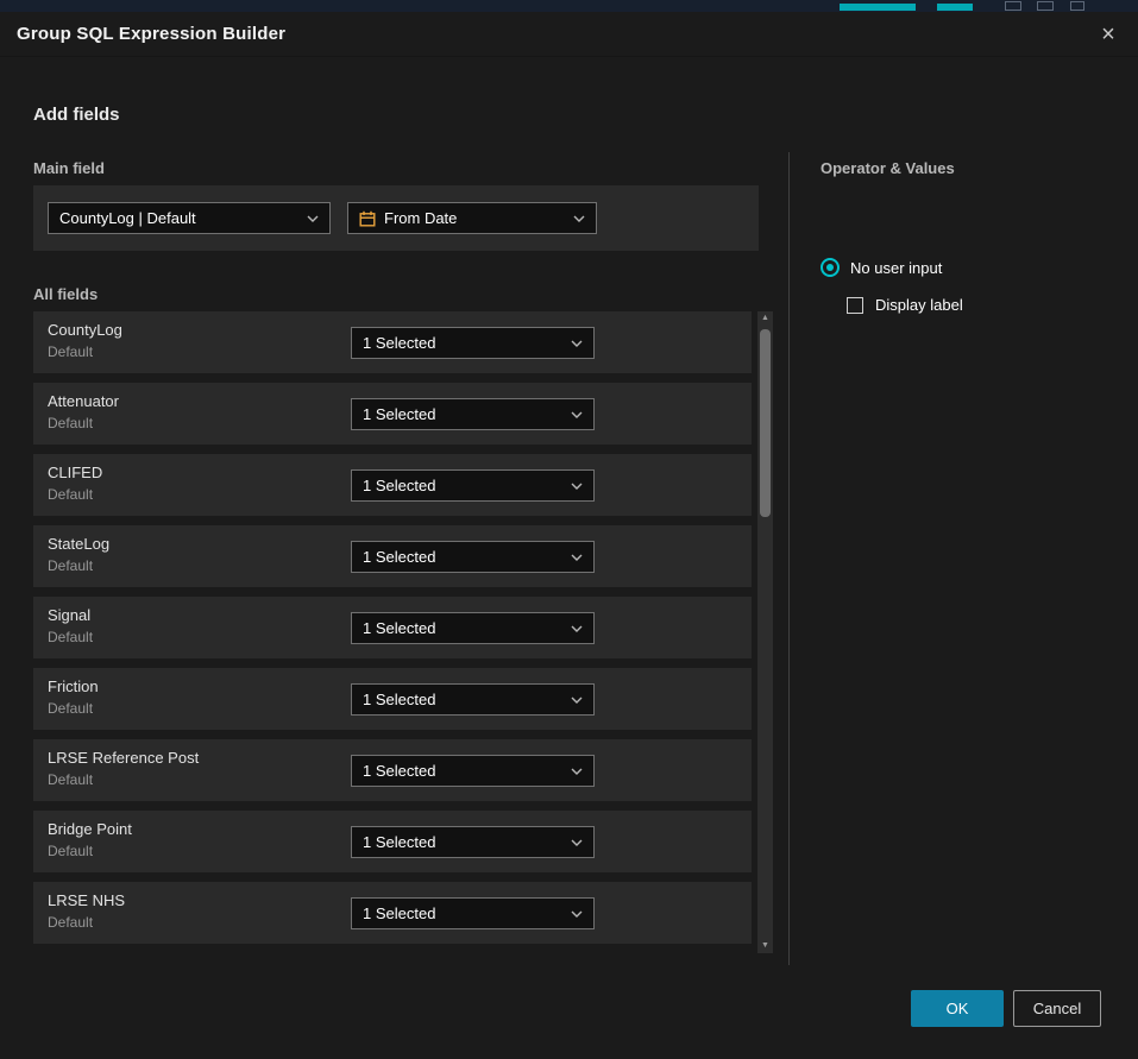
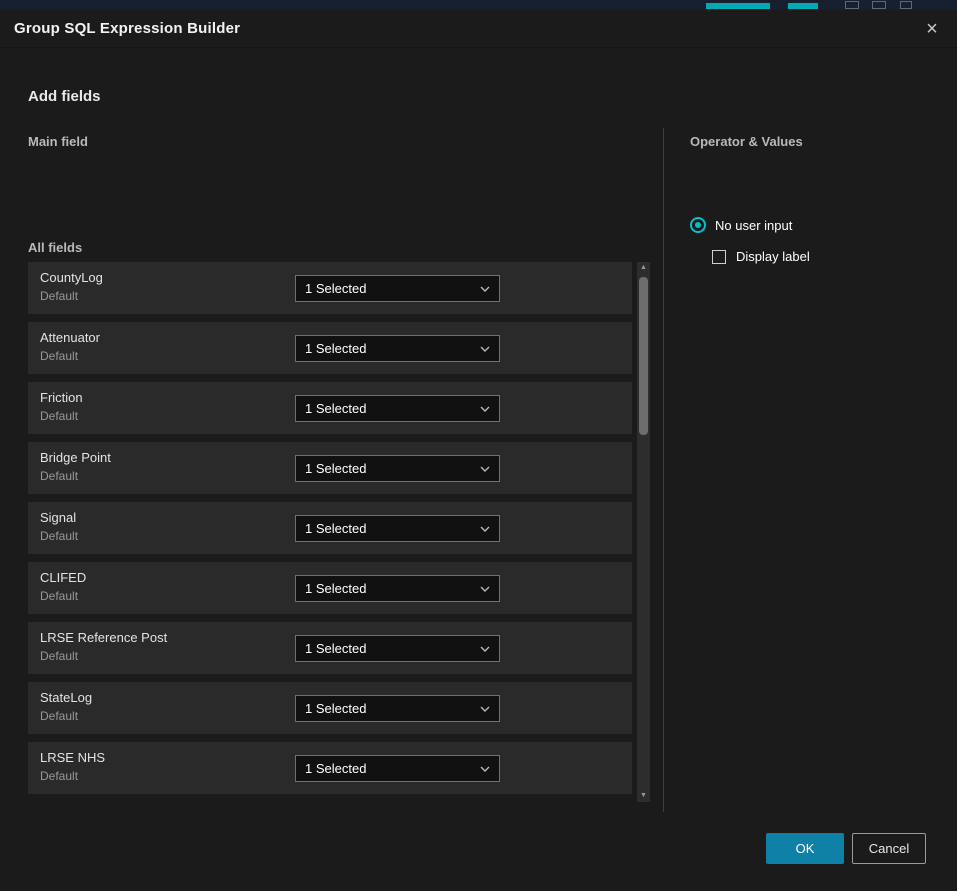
  Group SQL Expression Builder
  ×
  Add fields
  Main field
- CountyLog | Default
- From Date
  All fields
  CountyLog
  Default
  1 Selected
  Attenuator
  Default
  1 Selected
- CLIFED
+ Friction
  Default
  1 Selected
- StateLog
+ Bridge Point
  Default
  1 Selected
  Signal
  Default
  1 Selected
- Friction
+ CLIFED
  Default
  1 Selected
  LRSE Reference Post
  Default
  1 Selected
- Bridge Point
+ StateLog
  Default
  1 Selected
  LRSE NHS
  Default
  1 Selected
  Operator & Values
  No user input
  Display label
  OK
  Cancel
